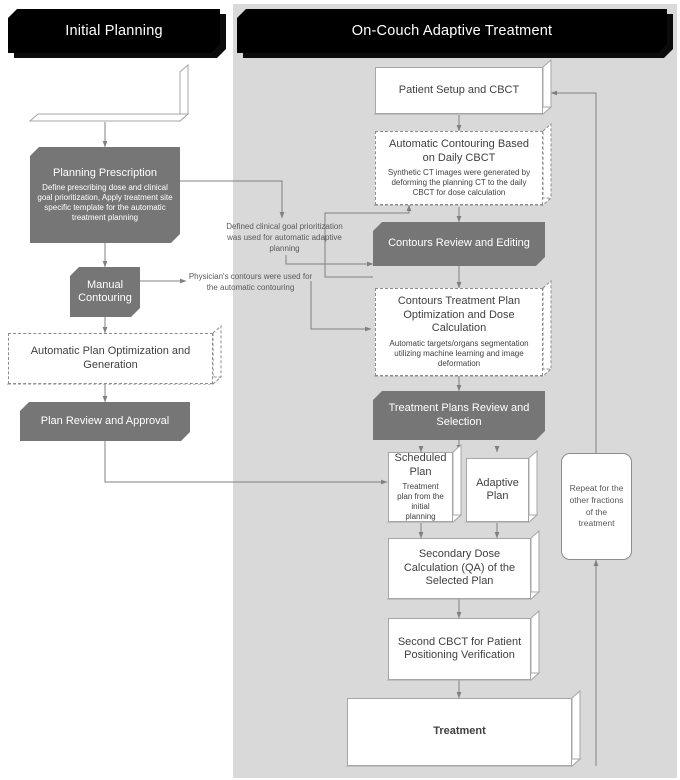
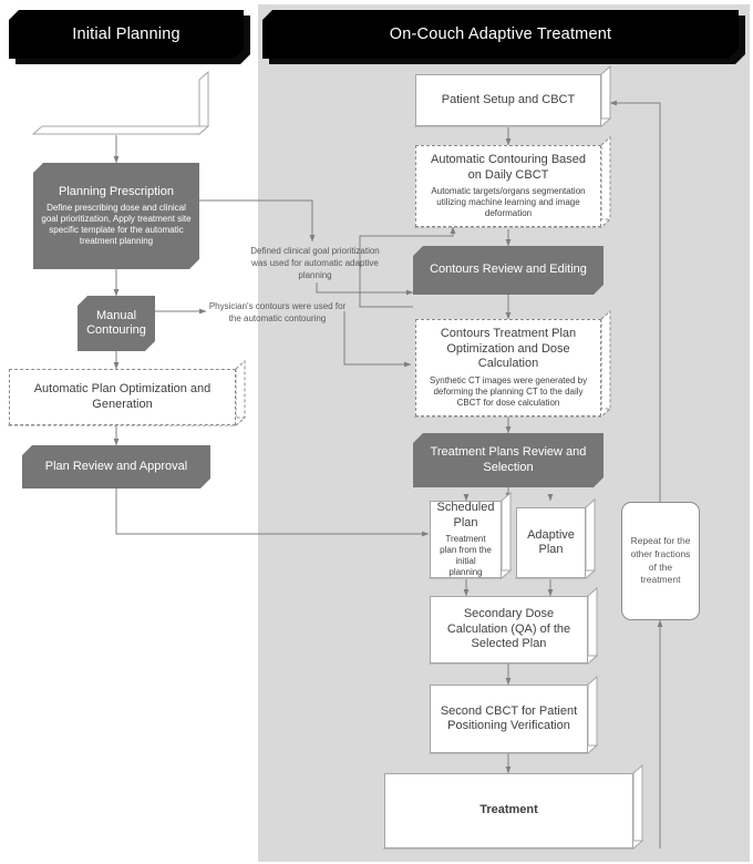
  Initial Planning
  On-Couch Adaptive Treatment
  Planning Prescription
  Define prescribing dose and clinical goal prioritization, Apply treatment site specific template for the automatic treatment planning
  Manual Contouring
  Automatic Plan Optimization and Generation
  Plan Review and Approval
  Defined clinical goal prioritization was used for automatic adaptive planning
  Physician's contours were used for the automatic contouring
  Patient Setup and CBCT
  Automatic Contouring Based on Daily CBCT
- Synthetic CT images were generated by deforming the planning CT to the daily CBCT for dose calculation
+ Automatic targets/organs segmentation utilizing machine learning and image deformation
  Contours Review and Editing
  Contours Treatment Plan Optimization and Dose Calculation
- Automatic targets/organs segmentation utilizing machine learning and image deformation
+ Synthetic CT images were generated by deforming the planning CT to the daily CBCT for dose calculation
  Treatment Plans Review and Selection
  Scheduled Plan
  Treatment plan from the initial planning
  Adaptive Plan
  Secondary Dose Calculation (QA) of the Selected Plan
  Second CBCT for Patient Positioning Verification
  Treatment
  Repeat for the other fractions of the treatment
